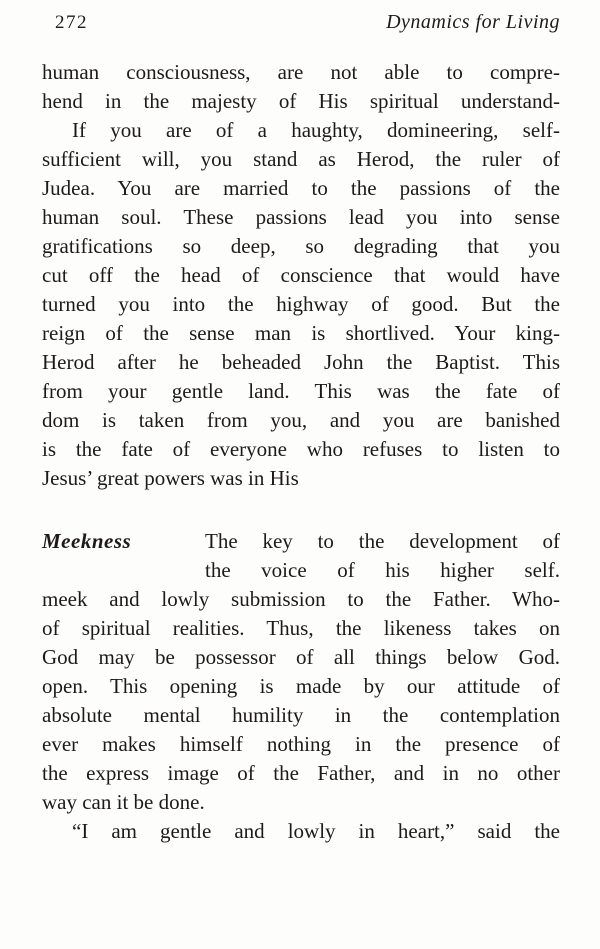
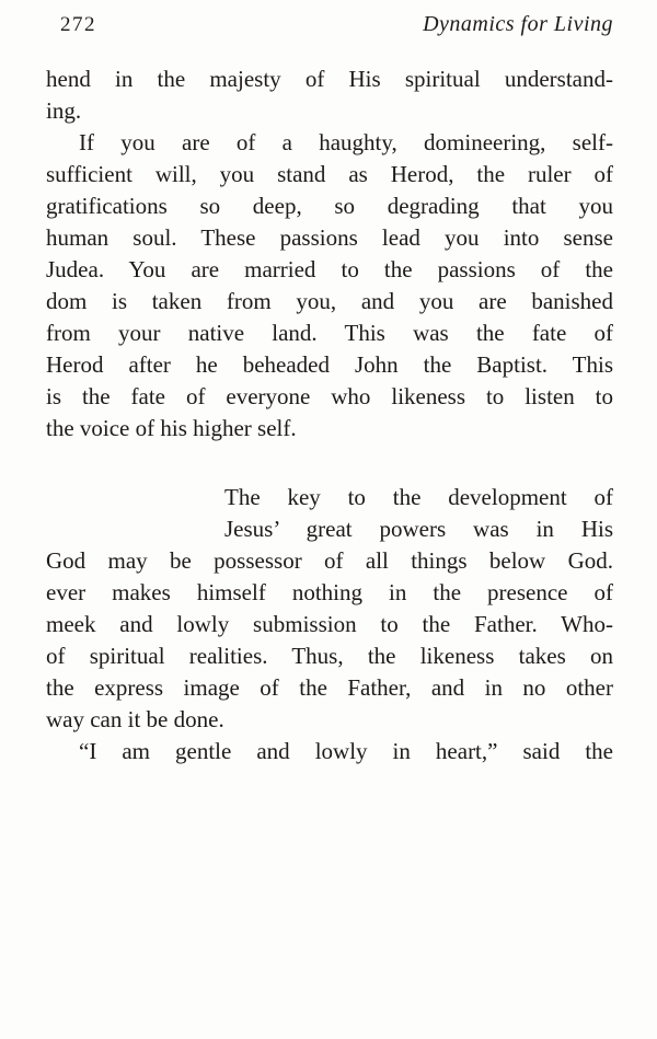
  272
  Dynamics for Living
- human consciousness, are not able to compre-
  hend in the majesty of His spiritual understand-
+ ing.
  If you are of a haughty, domineering, self-
  sufficient will, you stand as Herod, the ruler of
- Judea. You are married to the passions of the
+ gratifications so deep, so degrading that you
  human soul. These passions lead you into sense
- gratifications so deep, so degrading that you
+ Judea. You are married to the passions of the
- cut off the head of conscience that would have
- turned you into the highway of good. But the
- reign of the sense man is shortlived. Your king-
- Herod after he beheaded John the Baptist. This
+ dom is taken from you, and you are banished
- from your gentle land. This was the fate of
+ from your native land. This was the fate of
- dom is taken from you, and you are banished
+ Herod after he beheaded John the Baptist. This
- is the fate of everyone who refuses to listen to
+ is the fate of everyone who likeness to listen to
- Jesus’ great powers was in His
+ the voice of his higher self.
- Meekness
  The key to the development of
- the voice of his higher self.
+ Jesus’ great powers was in His
- meek and lowly submission to the Father. Who-
+ God may be possessor of all things below God.
- of spiritual realities. Thus, the likeness takes on
+ ever makes himself nothing in the presence of
- God may be possessor of all things below God.
+ meek and lowly submission to the Father. Who-
- open. This opening is made by our attitude of
- absolute mental humility in the contemplation
- ever makes himself nothing in the presence of
+ of spiritual realities. Thus, the likeness takes on
  the express image of the Father, and in no other
  way can it be done.
  “I am gentle and lowly in heart,” said the
